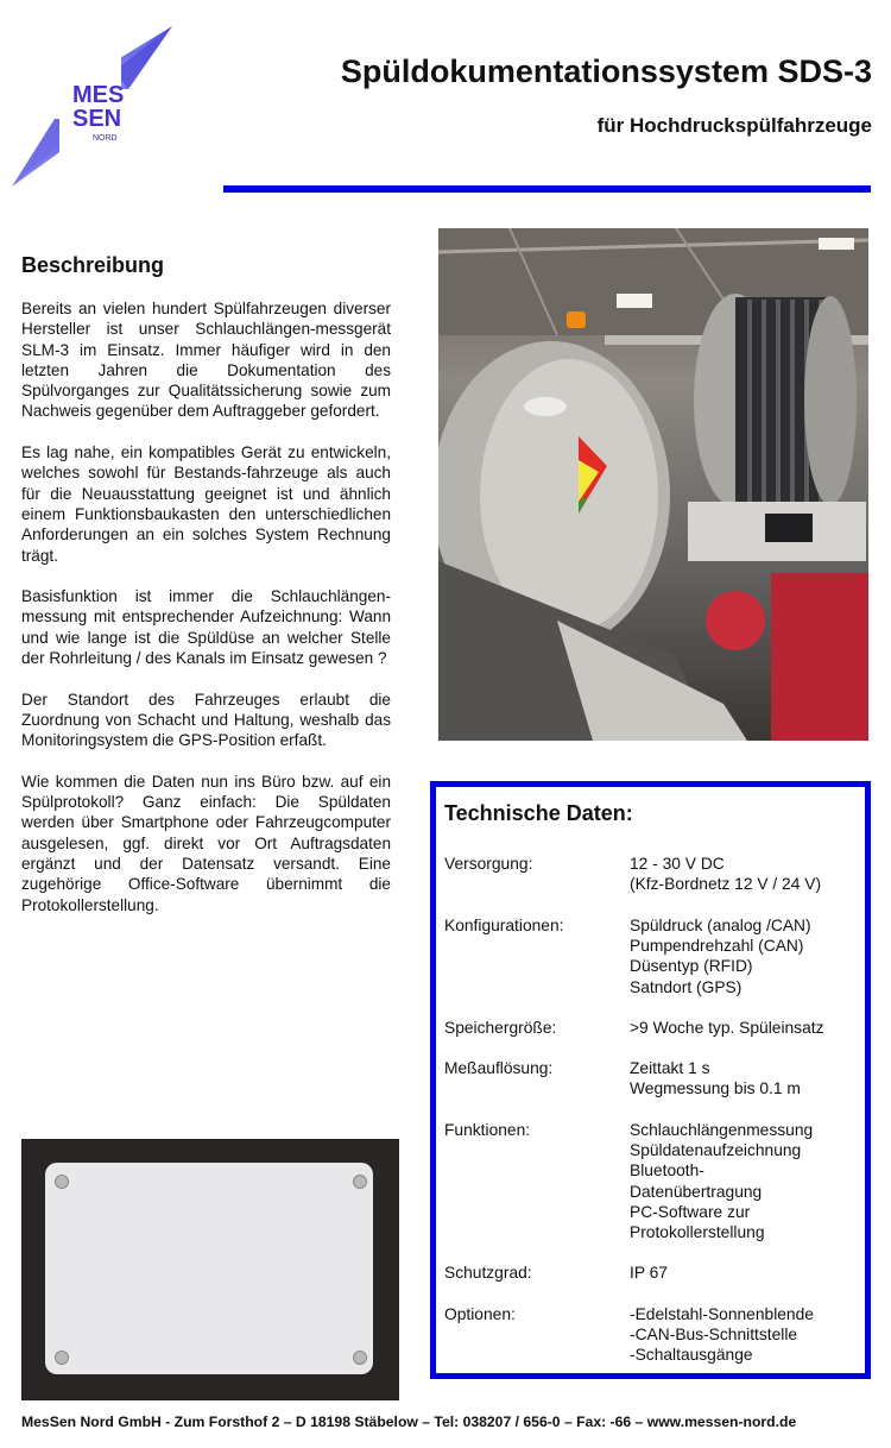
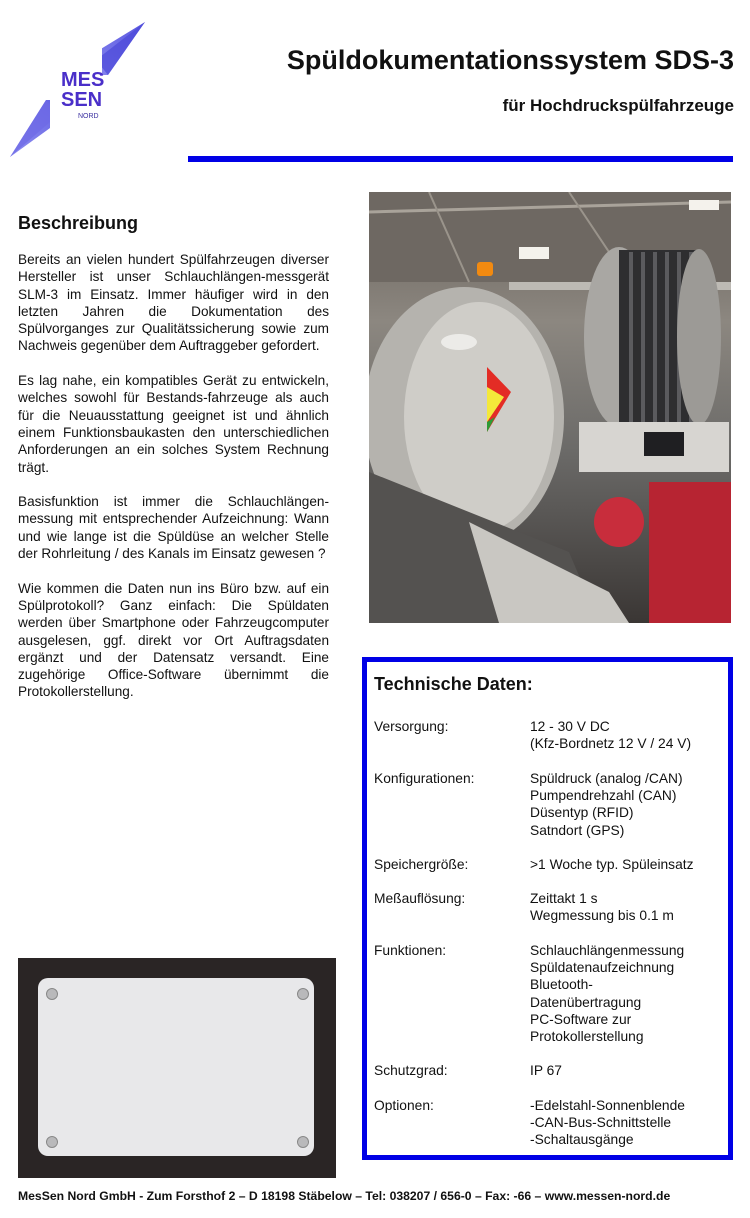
  MES
  SEN
  Spüldokumentationssystem SDS-3
  für Hochdruckspülfahrzeuge
  Beschreibung
  Bereits an vielen hundert Spülfahrzeugen diverser Hersteller ist unser Schlauchlängen-messgerät SLM-3 im Einsatz. Immer häufiger wird in den letzten Jahren die Dokumentation des Spülvorganges zur Qualitätssicherung sowie zum Nachweis gegenüber dem Auftraggeber gefordert.
  Es lag nahe, ein kompatibles Gerät zu entwickeln, welches sowohl für Bestands-fahrzeuge als auch für die Neuausstattung geeignet ist und ähnlich einem Funktionsbaukasten den unterschiedlichen Anforderungen an ein solches System Rechnung trägt.
  Basisfunktion ist immer die Schlauchlängen-messung mit entsprechender Aufzeichnung: Wann und wie lange ist die Spüldüse an welcher Stelle der Rohrleitung / des Kanals im Einsatz gewesen ?
- Der Standort des Fahrzeuges erlaubt die Zuordnung von Schacht und Haltung, weshalb das Monitoringsystem die GPS-Position erfaßt.
  Wie kommen die Daten nun ins Büro bzw. auf ein Spülprotokoll? Ganz einfach: Die Spüldaten werden über Smartphone oder Fahrzeugcomputer ausgelesen, ggf. direkt vor Ort Auftragsdaten ergänzt und der Datensatz versandt. Eine zugehörige Office-Software übernimmt die Protokollerstellung.
  Technische Daten:
  Versorgung:
  12 - 30 V DC
  (Kfz-Bordnetz 12 V / 24 V)
  Konfigurationen:
  Spüldruck (analog /CAN)
  Pumpendrehzahl (CAN)
  Düsentyp (RFID)
  Satndort (GPS)
  Speichergröße:
- >9 Woche typ. Spüleinsatz
+ >1 Woche typ. Spüleinsatz
  Meßauflösung:
  Zeittakt 1 s
  Wegmessung bis 0.1 m
  Funktionen:
  Schlauchlängenmessung
  Spüldatenaufzeichnung
  Bluetooth-
  Datenübertragung
  PC-Software zur
  Protokollerstellung
  Schutzgrad:
  IP 67
  Optionen:
  -Edelstahl-Sonnenblende
  -CAN-Bus-Schnittstelle
  -Schaltausgänge
  MesSen Nord GmbH - Zum Forsthof 2 – D 18198 Stäbelow – Tel: 038207 / 656-0 – Fax: -66 – www.messen-nord.de
